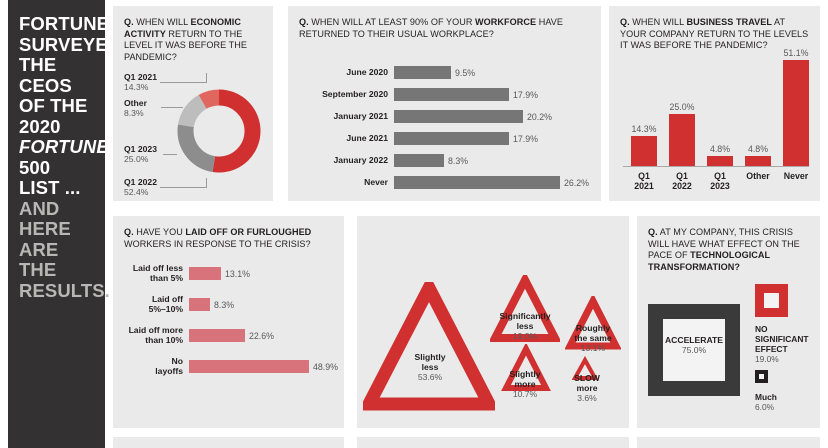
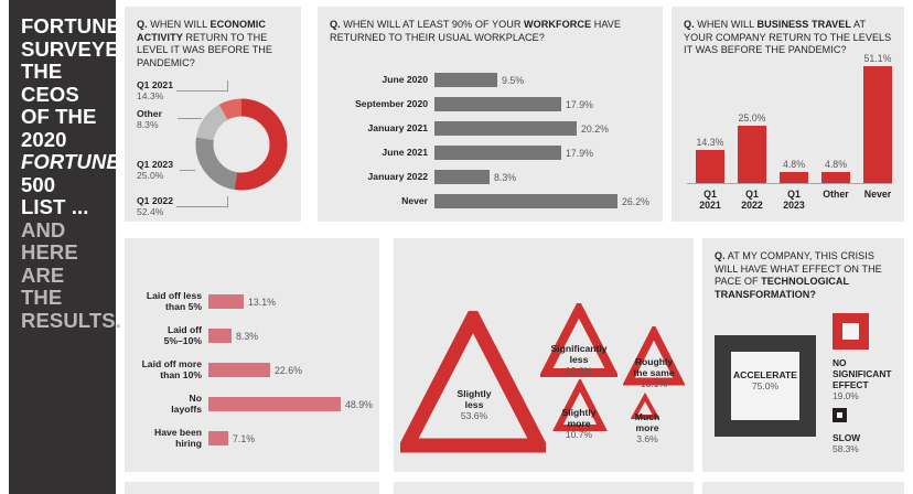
  FORTUNE
  SURVEYE
  THE CEOS
  OF THE
  2020
  FORTUNE
  500
  LIST ...
  AND HERE
  ARE THE
  RESULTS.
  Q. WHEN WILL ECONOMIC ACTIVITY RETURN TO THE LEVEL IT WAS BEFORE THE PANDEMIC?
  Q1 2021
  14.3%
  Other
  8.3%
  Q1 2023
  25.0%
  Q1 2022
  52.4%
  Q. WHEN WILL AT LEAST 90% OF YOUR WORKFORCE HAVE RETURNED TO THEIR USUAL WORKPLACE?
  June 2020
  9.5%
  September 2020
  17.9%
  January 2021
  20.2%
  June 2021
  17.9%
  January 2022
  8.3%
  Never
  26.2%
  Q. WHEN WILL BUSINESS TRAVEL AT YOUR COMPANY RETURN TO THE LEVELS IT WAS BEFORE THE PANDEMIC?
  14.3%
  Q1
  2021
  25.0%
  Q1
  2022
  4.8%
  Q1
  2023
  4.8%
  Other
  51.1%
  Never
- Q. HAVE YOU LAID OFF OR FURLOUGHED WORKERS IN RESPONSE TO THE CRISIS?
  Laid off less
  than 5%
  13.1%
  Laid off
  5%–10%
  8.3%
  Laid off more
  than 10%
  22.6%
  No
  layoffs
  48.9%
+ Have been
+ hiring
+ 7.1%
  Slightly
  less
  53.6%
  Significantly
  less
  19.0%
  Roughly
  the same
  13.1%
  Slightly
  more
  10.7%
- SLOW
+ Much
  more
  3.6%
  Q. AT MY COMPANY, THIS CRISIS WILL HAVE WHAT EFFECT ON THE PACE OF TECHNOLOGICAL TRANSFORMATION?
  ACCELERATE
  75.0%
  NO SIGNIFICANT
  EFFECT
  19.0%
- Much
+ SLOW
- 6.0%
+ 58.3%
